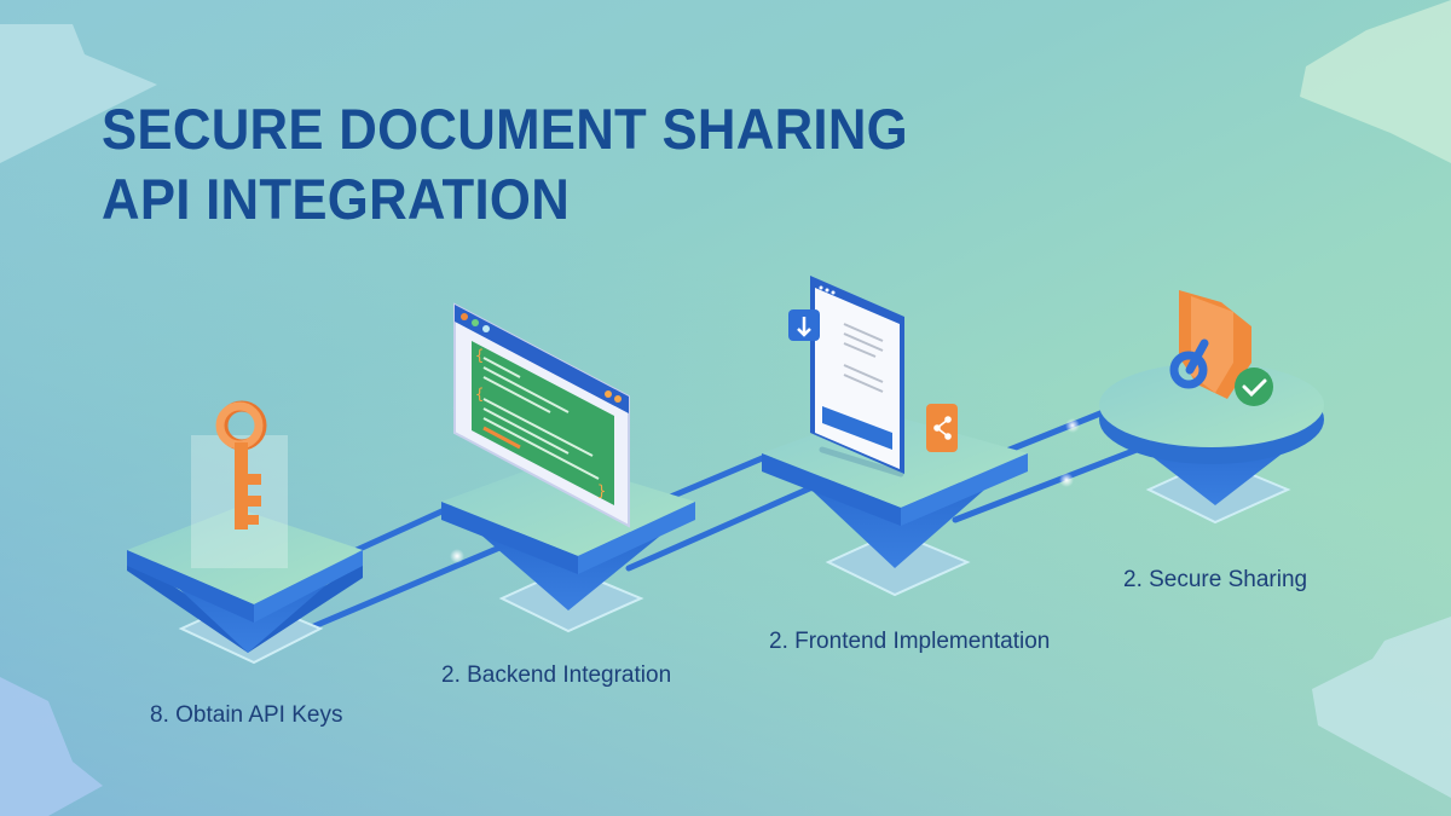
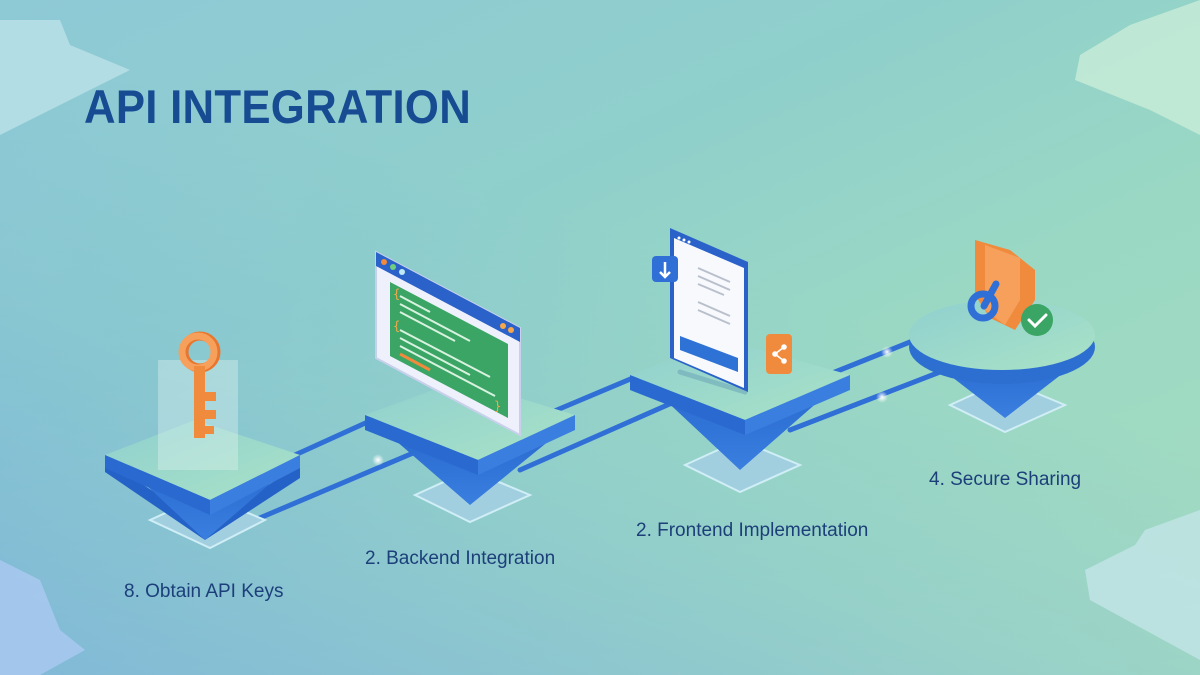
  {
  {
  }
- SECURE DOCUMENT SHARING
  API INTEGRATION
  8. Obtain API Keys
  2. Backend Integration
  2. Frontend Implementation
- 2. Secure Sharing
+ 4. Secure Sharing
